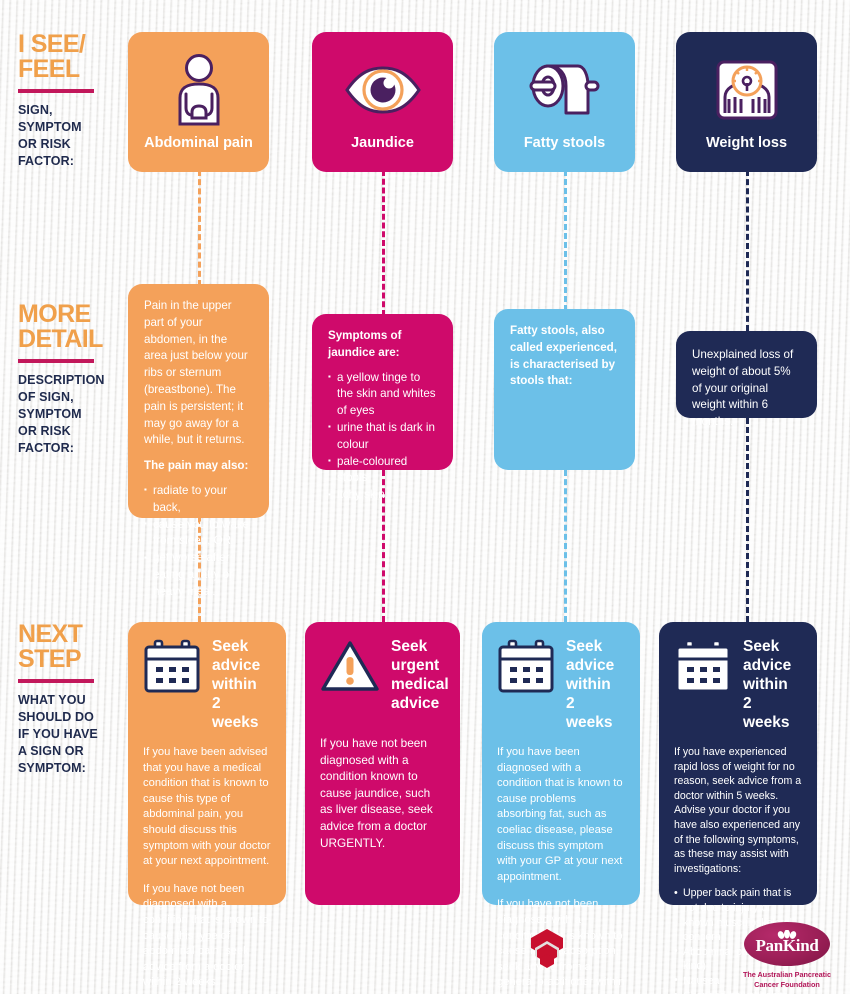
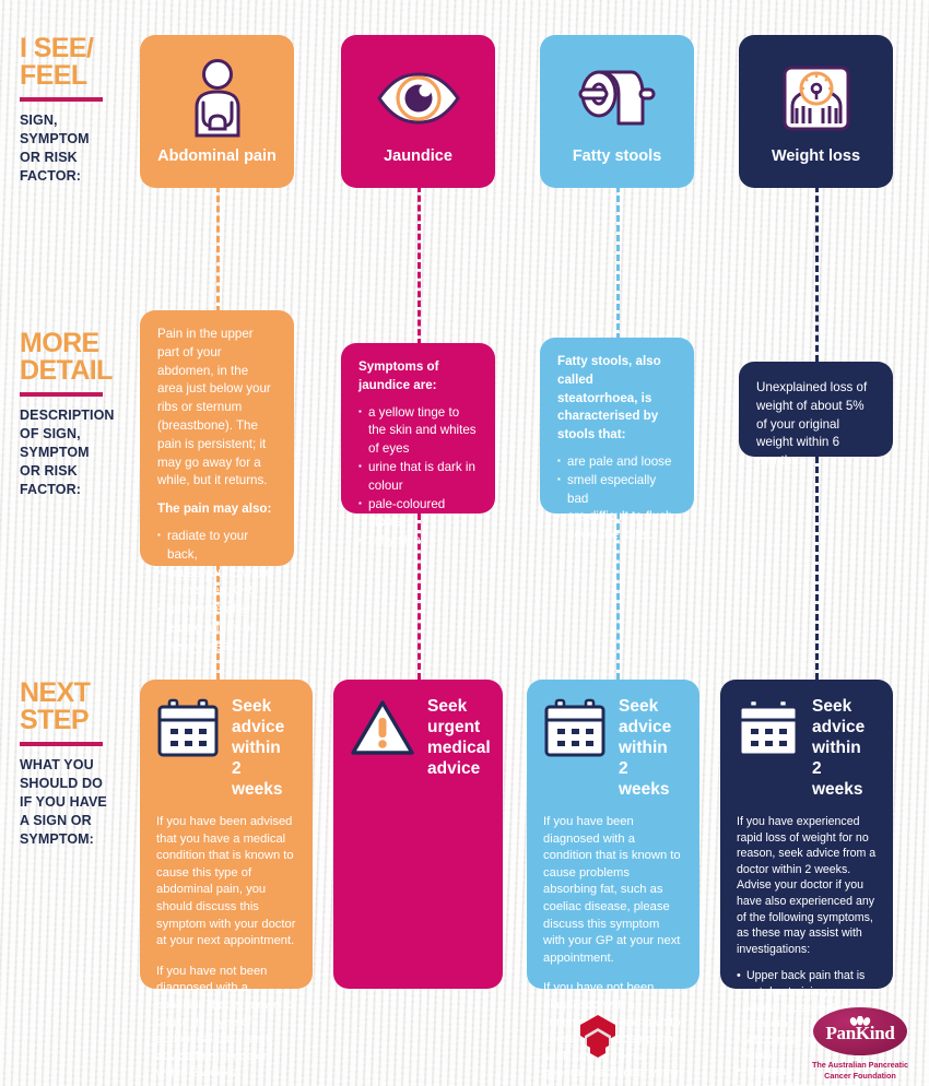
  I SEE/
  FEEL
  SIGN,
  SYMPTOM
  OR RISK
  FACTOR:
  MORE
  DETAIL
  DESCRIPTION
  OF SIGN,
  SYMPTOM
  OR RISK
  FACTOR:
  NEXT
  STEP
  WHAT YOU
  SHOULD DO
  IF YOU HAVE
  A SIGN OR
  SYMPTOM:
  Abdominal pain
  Jaundice
  Fatty stools
  Weight loss
  Pain in the upper part of your abdomen, in the area just below your ribs or sternum (breastbone). The pain is persistent; it may go away for a while, but it returns.
  The pain may also:
  radiate to your back,
  cause you to wake from sleep, OR
  get worse after eating a fatty or heavy meal.
  Symptoms of jaundice are:
  a yellow tinge to the skin and whites of eyes
  urine that is dark in colour
  pale-coloured stools
  itchy skin.
- Fatty stools, also called experienced, is characterised by stools that:
+ Fatty stools, also called steatorrhoea, is characterised by stools that:
+ are pale and loose
+ smell especially bad
+ are difficult to flush down the toilet.
  Unexplained loss of weight of about 5% of your original weight within 6 months.
  Seek
  advice
  within
  2 weeks
  If you have been advised that you have a medical condition that is known to cause this type of abdominal pain, you should discuss this symptom with your doctor at your next appointment.
  If you have not been diagnosed with a condition that is known to cause this type of abdominal pain, seek advice from a doctor within 2 weeks.
  Seek
  urgent
  medical
  advice
- If you have not been diagnosed with a condition known to cause jaundice, such as liver disease, seek advice from a doctor URGENTLY.
  Seek
  advice
  within
  2 weeks
  If you have been diagnosed with a condition that is known to cause problems absorbing fat, such as coeliac disease, please discuss this symptom with your GP at your next appointment.
  If you have not been diagnosed with a conditiot is known to cause flabsorption, seek advie from a general practitioner within
  Seek
  advice
  within
  2 weeks
- If you have experienced rapid loss of weight for no reason, seek advice from a doctor within 5 weeks. Advise your doctor if you have also experienced any of the following symptoms, as these may assist with investigations:
+ If you have experienced rapid loss of weight for no reason, seek advice from a doctor within 2 weeks. Advise your doctor if you have also experienced any of the following symptoms, as these may assist with investigations:
  Upper back pain that is not due to injury or known musculoske concern
  Abdominal pa kind)
  Nausea
  PanKind
  The Australian Pancreatic
  Cancer Foundation
